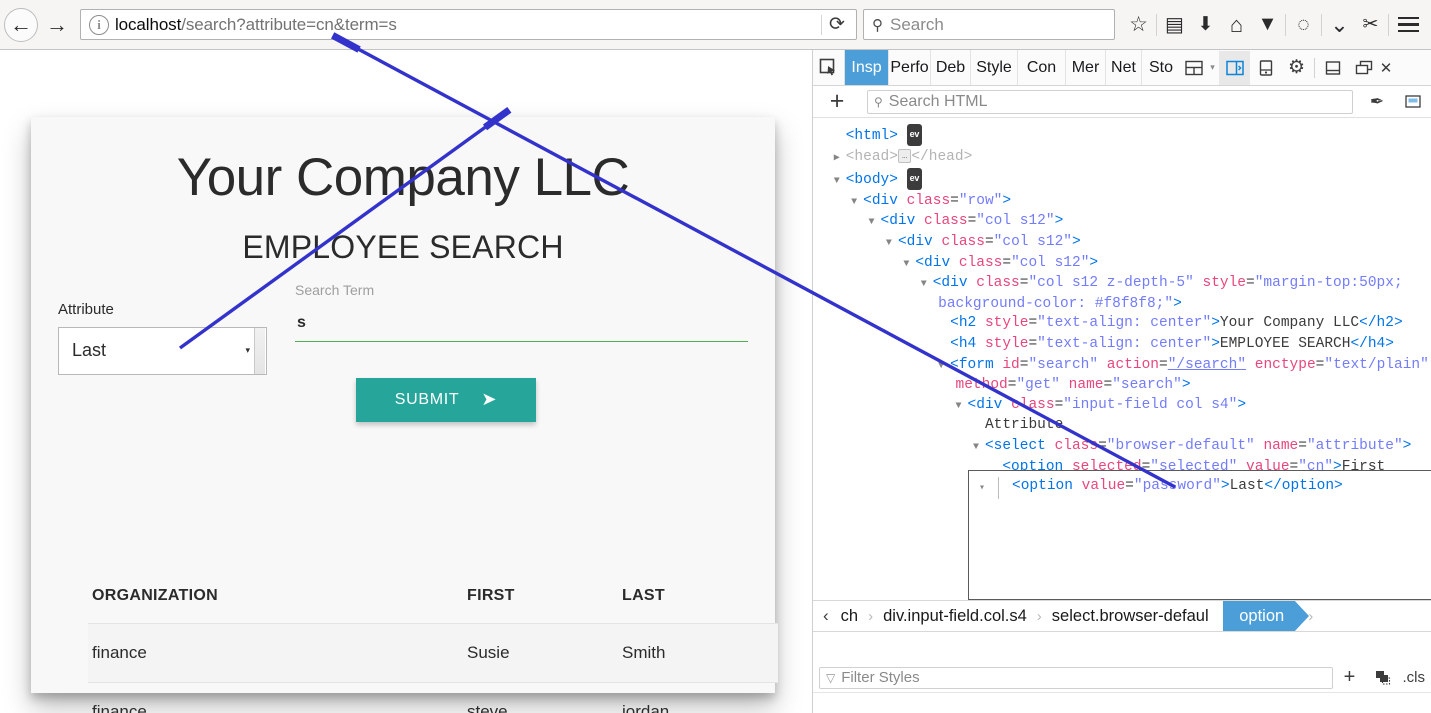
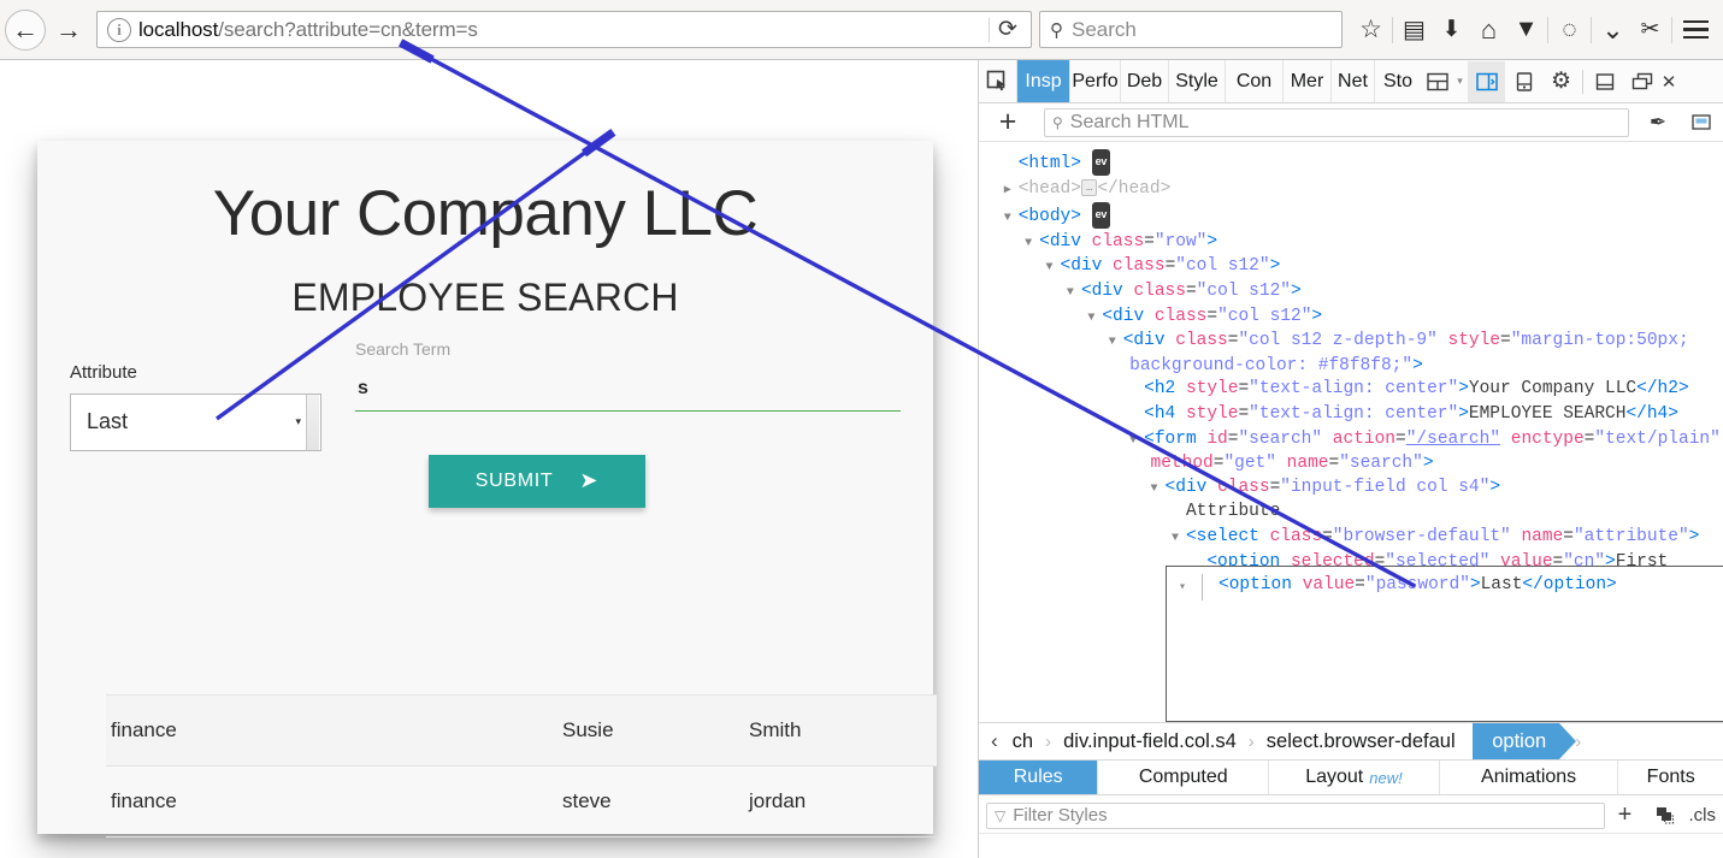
  ←
  →
  i
  localhost/search?attribute=cn&term=s
  ⟳
  ⚲
  Search
  ☆
  ▤
  ⬇
  ⌂
  ▼
  ◌
  ⌄
  ✂
  Your Company LLC
  EMPOYEE SEARCH
  Attribute
  Last
  ▾
  Search Term
  s
  SUBMIT
  ➤
- ORGANIZATION
- FIRST
- LAST
  finance
  Susie
  Smith
  finance
  steve
  jordan
  Insp
  Perfo
  Deb
  Style
  Con
  Mer
  Net
  Sto
  ▾
  ⚙
  ✕
  +
  ⚲
  Search HTML
  ✒
  <html> ev
  ▶ <head> … </head>
  ▼ <body> ev
  ▼ <div class="row">
  ▼ <div class="col s12">
  ▼ <div class="col s12">
  ▼ <div class="col s12">
- ▼ <div class="col s12 z-depth-5" style="margin-top:50px;
+ ▼ <div class="col s12 z-depth-9" style="margin-top:50px;
  background-color: #f8f8f8;">
  <h2 style="text-align: center">Your Company LLC</h2>
  <h4 style="text-align: center">EMPLOYEE SEARCH</h4>
  ▼ <form id="search" action="/search" enctype="text/plain"
  metod="get" name="search">
  ▼ <div cass="input-field col s4">
  Attribut
  ▼ <select class="browser-default" name="attribute">
  <option selecte ="selected" value="cn">First
  ▾
  <option value="pasword">Last</option>
  ‹
  ch
  ›
  div.input-field.col.s4
  ›
  select.browser-defaul
  option
  ›
+ Rules
+ Computed
+ Layout
+ new!
+ Animations
+ Fonts
  ▽
  Filter Styles
  +
  .cls
